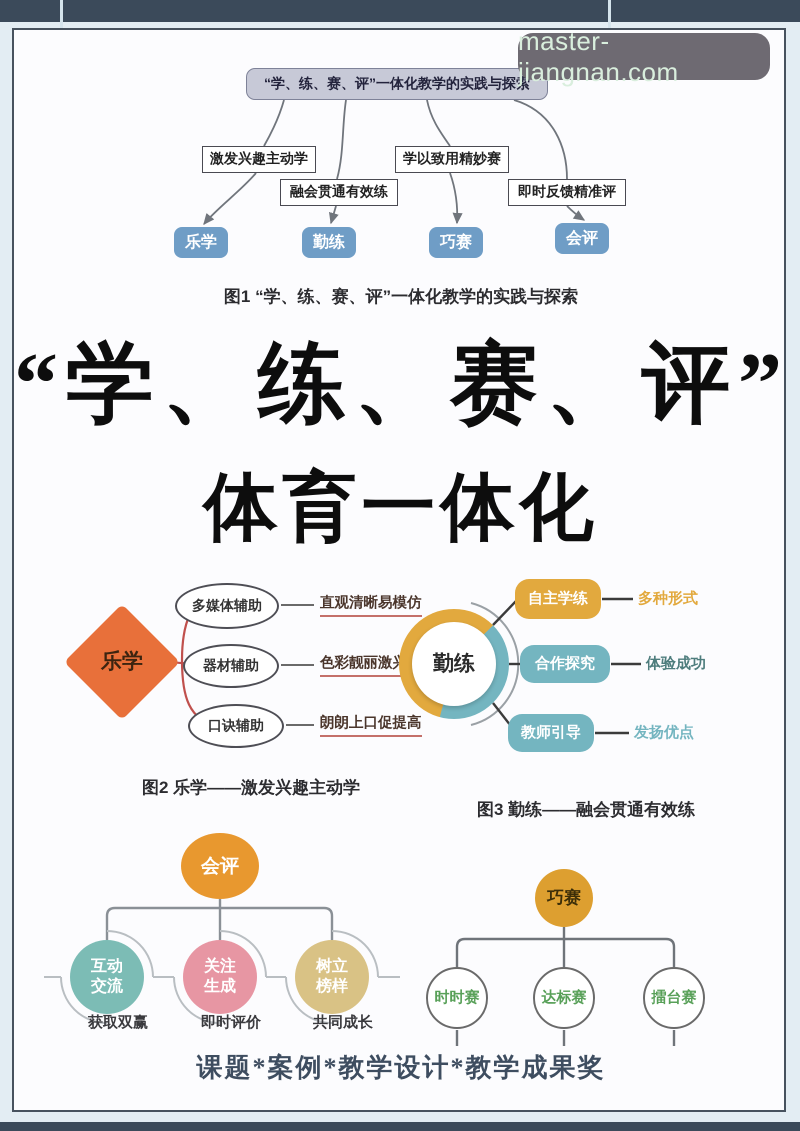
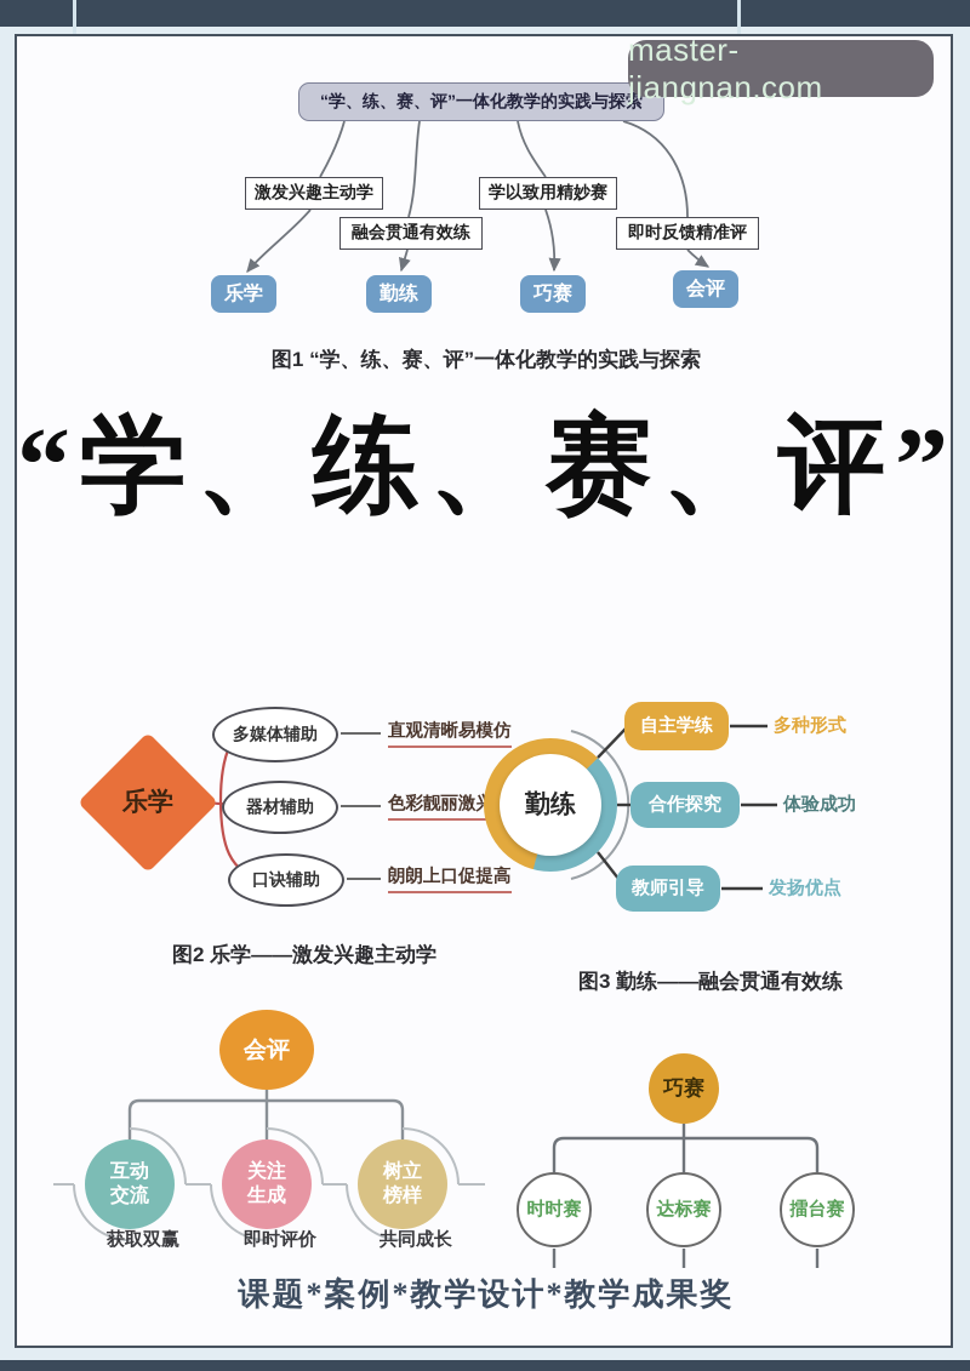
  “学、练、赛、评”一体化教学的实践与探索
  激发兴趣主动学
  融会贯通有效练
  学以致用精妙赛
  即时反馈精准评
  乐学
  勤练
  巧赛
  会评
  图1 “学、练、赛、评”一体化教学的实践与探索
  “学、练、赛、评”
- 体育一体化
  多媒体辅助
  器材辅助
  口诀辅助
  直观清晰易模仿
  色彩靓丽激
  朗朗上口促提高
  图2 乐学——激发兴趣主动学
  勤练
  自主学练
  合作探究
  教师引导
  多种形式
  体验成功
  发扬优点
  图3 勤练——融会贯通有效练
  会评
  互动交流
  关注生成
  树立榜样
  获取双赢
  即时评价
  共同成长
  巧赛
  时时赛
  达标赛
  擂台赛
  课题*案例*教学设计*教学成果奖
  master-jiangnan.com
